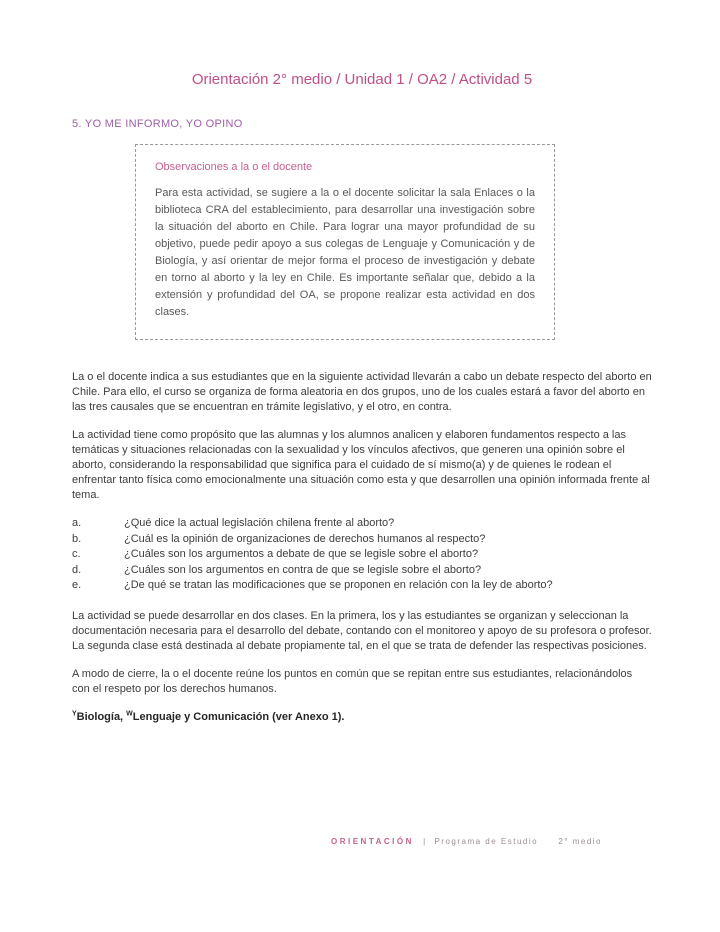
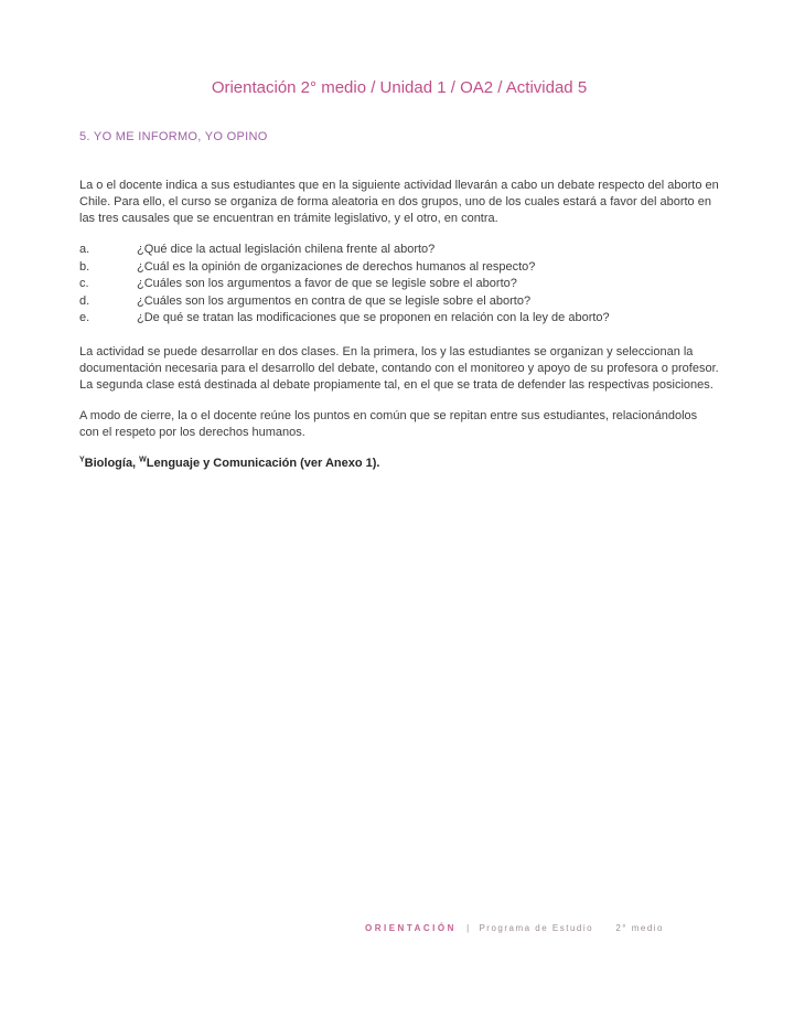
  Orientación 2° medio / Unidad 1 / OA2 / Actividad 5
  5. YO ME INFORMO, YO OPINO
- Observaciones a la o el docente
- Para esta actividad, se sugiere a la o el docente solicitar la sala Enlaces o la biblioteca CRA del establecimiento, para desarrollar una investigación sobre la situación del aborto en Chile. Para lograr una mayor profundidad de su objetivo, puede pedir apoyo a sus colegas de Lenguaje y Comunicación y de Biología, y así orientar de mejor forma el proceso de investigación y debate en torno al aborto y la ley en Chile. Es importante señalar que, debido a la extensión y profundidad del OA, se propone realizar esta actividad en dos clases.
  La o el docente indica a sus estudiantes que en la siguiente actividad llevarán a cabo un debate respecto del aborto en Chile. Para ello, el curso se organiza de forma aleatoria en dos grupos, uno de los cuales estará a favor del aborto en las tres causales que se encuentran en trámite legislativo, y el otro, en contra.
- La actividad tiene como propósito que las alumnas y los alumnos analicen y elaboren fundamentos respecto a las temáticas y situaciones relacionadas con la sexualidad y los vínculos afectivos, que generen una opinión sobre el aborto, considerando la responsabilidad que significa para el cuidado de sí mismo(a) y de quienes le rodean el enfrentar tanto física como emocionalmente una situación como esta y que desarrollen una opinión informada frente al tema.
  a.
  ¿Qué dice la actual legislación chilena frente al aborto?
  b.
  ¿Cuál es la opinión de organizaciones de derechos humanos al respecto?
  c.
- ¿Cuáles son los argumentos a debate de que se legisle sobre el aborto?
+ ¿Cuáles son los argumentos a favor de que se legisle sobre el aborto?
  d.
  ¿Cuáles son los argumentos en contra de que se legisle sobre el aborto?
  e.
  ¿De qué se tratan las modificaciones que se proponen en relación con la ley de aborto?
  La actividad se puede desarrollar en dos clases. En la primera, los y las estudiantes se organizan y seleccionan la documentación necesaria para el desarrollo del debate, contando con el monitoreo y apoyo de su profesora o profesor. La segunda clase está destinada al debate propiamente tal, en el que se trata de defender las respectivas posiciones.
  A modo de cierre, la o el docente reúne los puntos en común que se repitan entre sus estudiantes, relacionándolos con el respeto por los derechos humanos.
  Biología, Lenguaje y Comunicación (ver Anexo 1).
  ORIENTACIÓN | Programa de Estudio 2° medio
